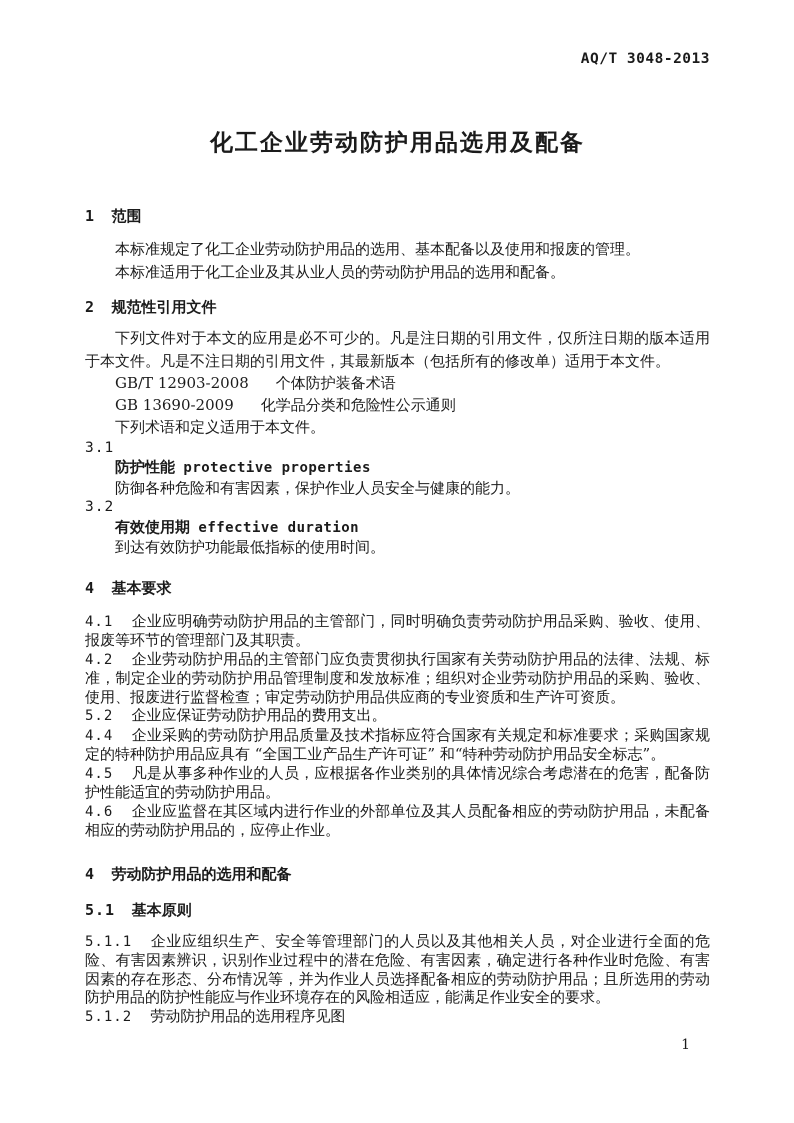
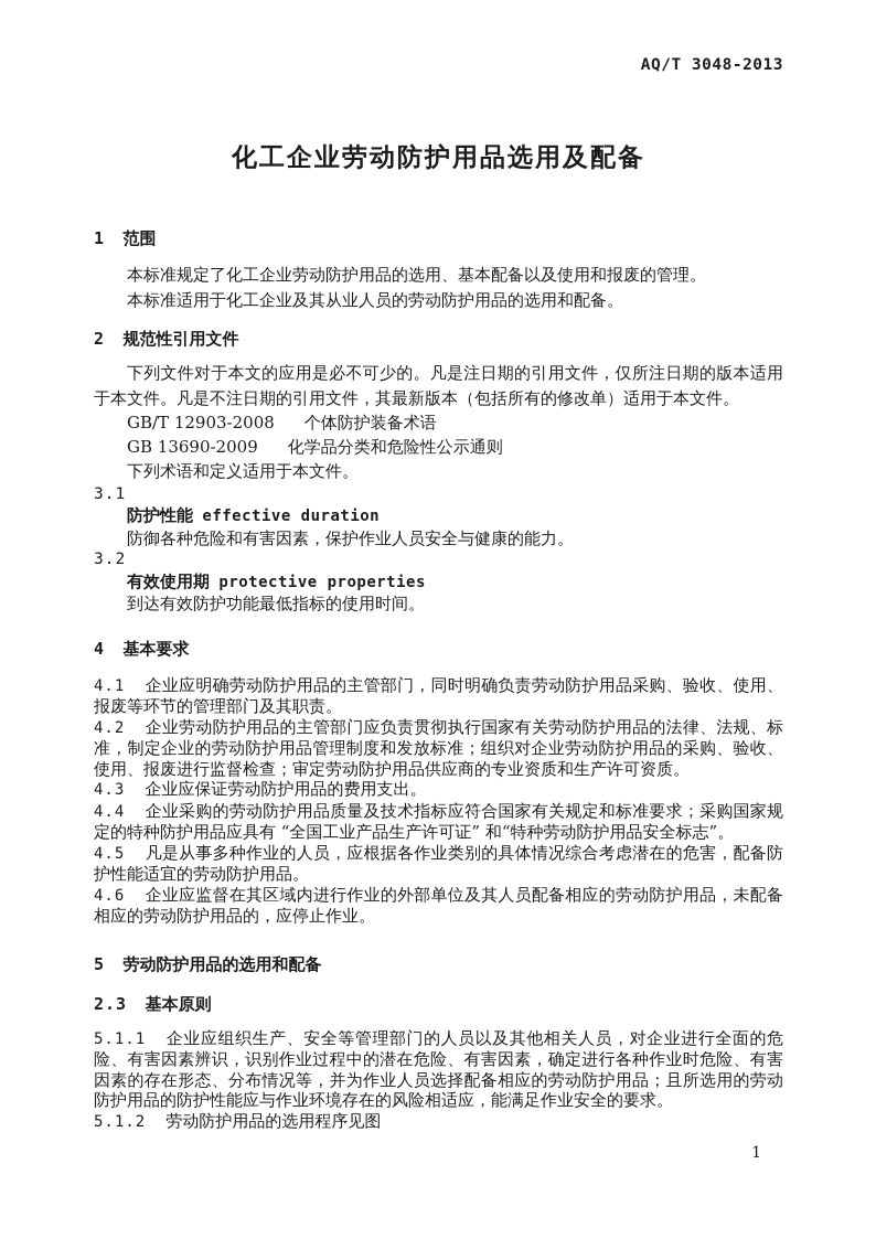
  AQ/T 3048-2013
  化工企业劳动防护用品选用及配备
  1 范围
  本标准规定了化工企业劳动防护用品的选用、基本配备以及使用和报废的管理。
  本标准适用于化工企业及其从业人员的劳动防护用品的选用和配备。
  2 规范性引用文件
  下列文件对于本文的应用是必不可少的。凡是注日期的引用文件，仅所注日期的版本适用于本文件。凡是不注日期的引用文件，其最新版本（包括所有的修改单）适用于本文件。
  GB/T 12903-2008 个体防护装备术语
  GB 13690-2009 化学品分类和危险性公示通则
  下列术语和定义适用于本文件。
  3.1
- 防护性能 protective properties
+ 防护性能 effective duration
  防御各种危险和有害因素，保护作业人员安全与健康的能力。
  3.2
- 有效使用期 effective duration
+ 有效使用期 protective properties
  到达有效防护功能最低指标的使用时间。
  4 基本要求
  4.1 企业应明确劳动防护用品的主管部门，同时明确负责劳动防护用品采购、验收、使用、报废等环节的管理部门及其职责。
  4.2 企业劳动防护用品的主管部门应负责贯彻执行国家有关劳动防护用品的法律、法规、标准，制定企业的劳动防护用品管理制度和发放标准；组织对企业劳动防护用品的采购、验收、使用、报废进行监督检查；审定劳动防护用品供应商的专业资质和生产许可资质。
- 5.2 企业应保证劳动防护用品的费用支出。
+ 4.3 企业应保证劳动防护用品的费用支出。
  4.4 企业采购的劳动防护用品质量及技术指标应符合国家有关规定和标准要求；采购国家规定的特种防护用品应具有 “全国工业产品生产许可证” 和“特种劳动防护用品安全标志”。
  4.5 凡是从事多种作业的人员，应根据各作业类别的具体情况综合考虑潜在的危害，配备防护性能适宜的劳动防护用品。
  4.6 企业应监督在其区域内进行作业的外部单位及其人员配备相应的劳动防护用品，未配备相应的劳动防护用品的，应停止作业。
- 4 劳动防护用品的选用和配备
+ 5 劳动防护用品的选用和配备
- 5.1 基本原则
+ 2.3 基本原则
  5.1.1 企业应组织生产、安全等管理部门的人员以及其他相关人员，对企业进行全面的危险、有害因素辨识，识别作业过程中的潜在危险、有害因素，确定进行各种作业时危险、有害因素的存在形态、分布情况等，并为作业人员选择配备相应的劳动防护用品；且所选用的劳动防护用品的防护性能应与作业环境存在的风险相适应，能满足作业安全的要求。
  5.1.2 劳动防护用品的选用程序见图
  1
